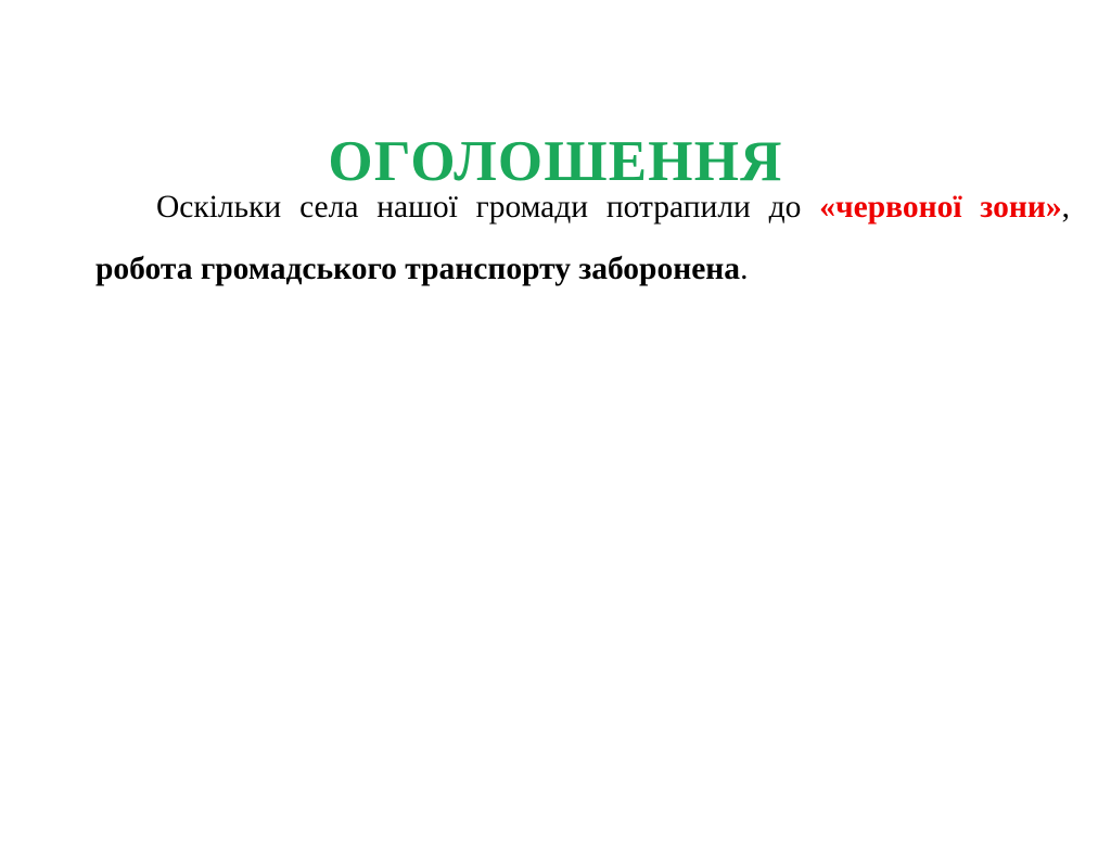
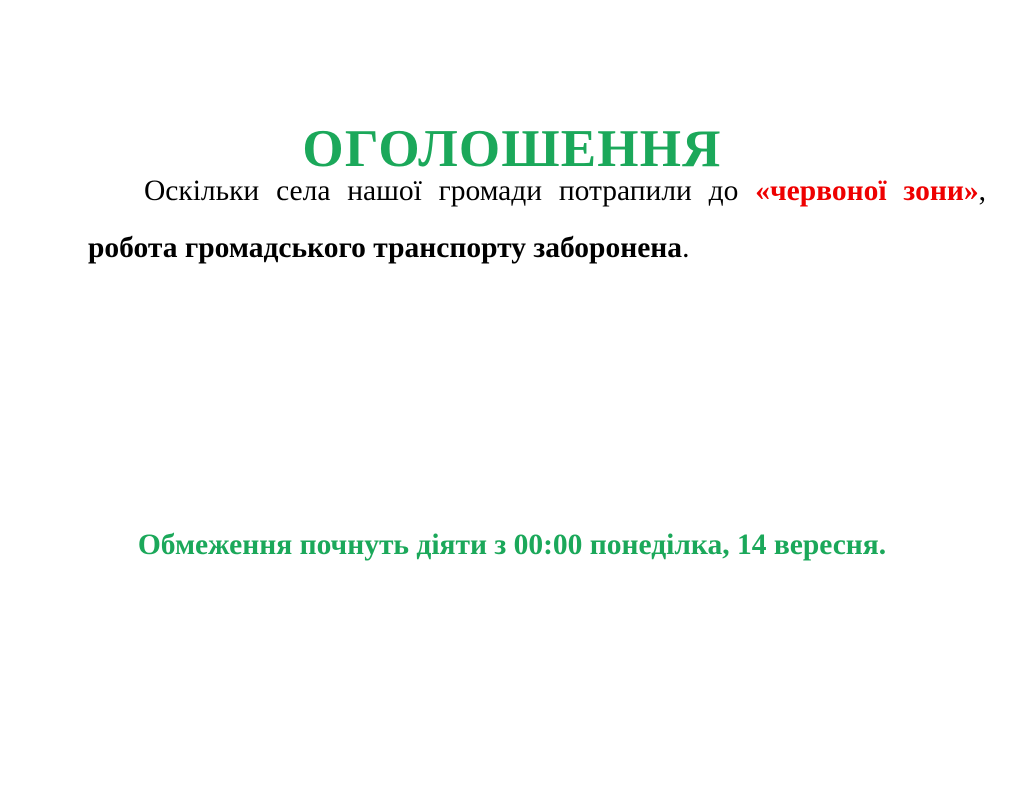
  ОГОЛОШЕННЯ
  Оскільки села нашої громади потрапили до «червоної зони», робота громадського транспорту заборонена.
+ Обмеження почнуть діяти з 00:00 понеділка, 14 вересня.
